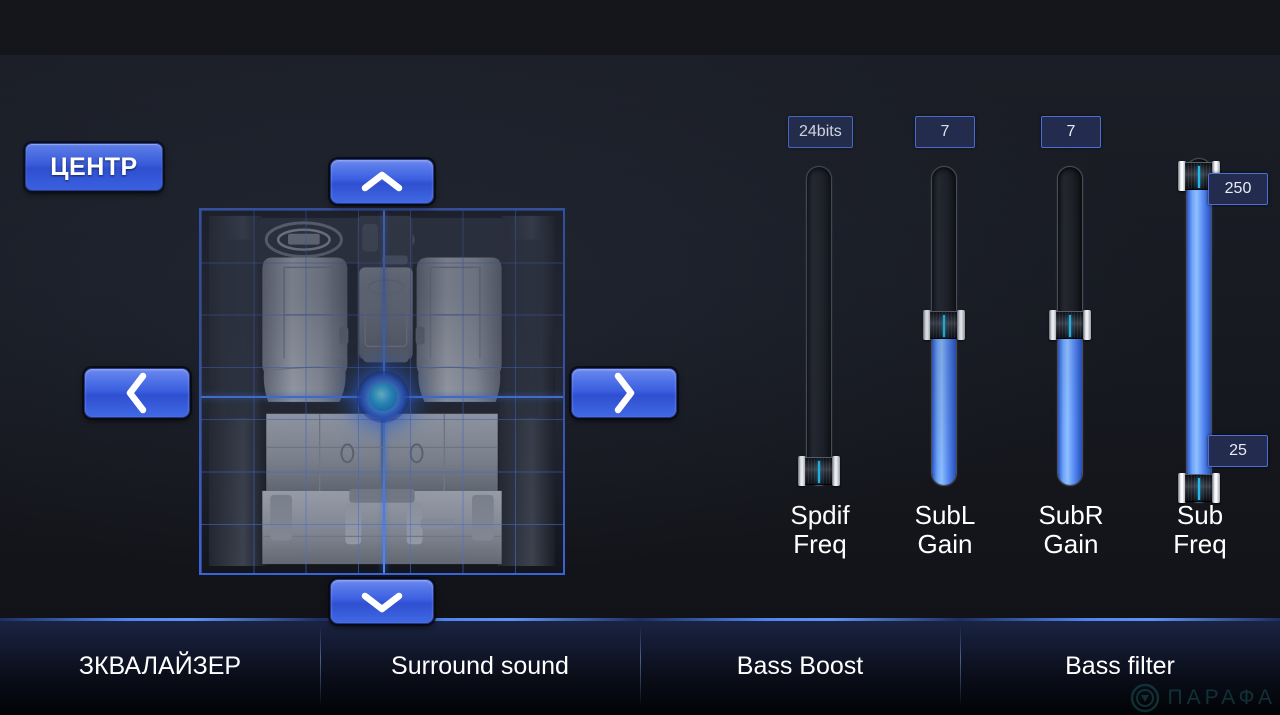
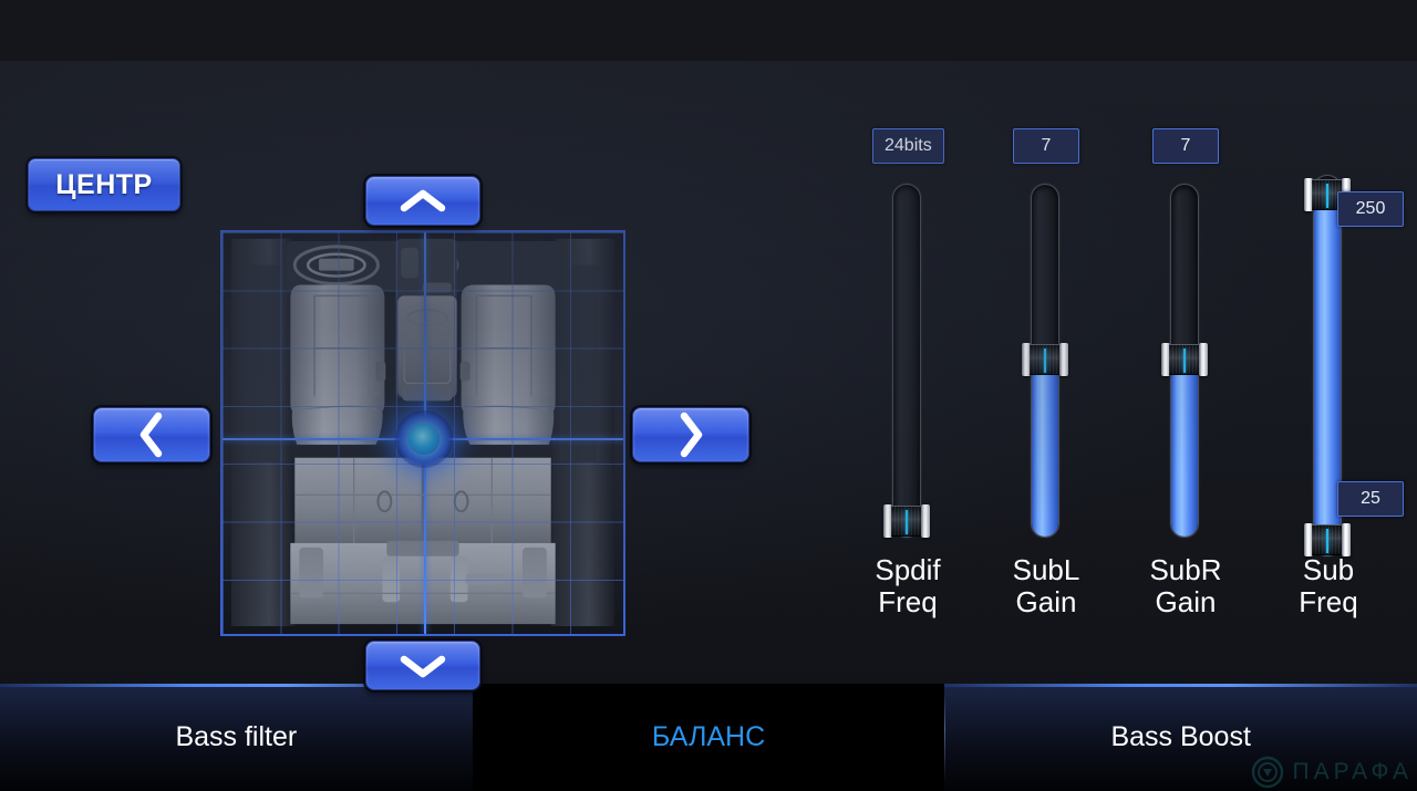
  ЦЕНТР
- ЗКВАЛАЙЗЕР
- Surround sound
- Bass Boost
+ Bass filter
+ БАЛАНС
- Bass filter
+ Bass Boost
  ПАРАФА
